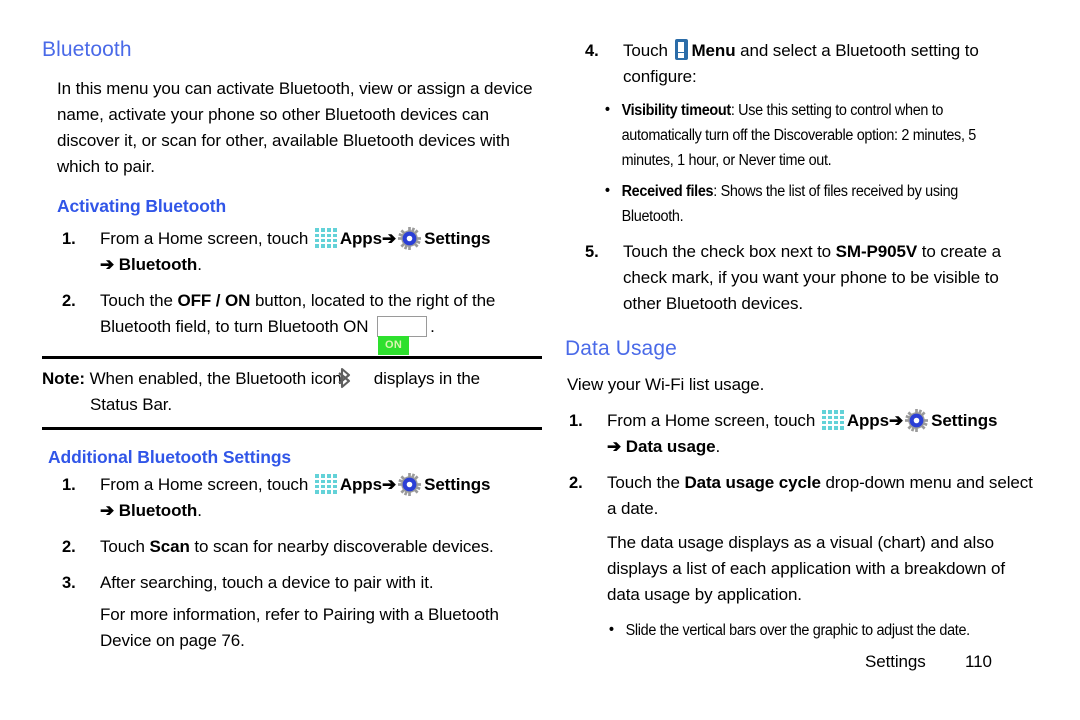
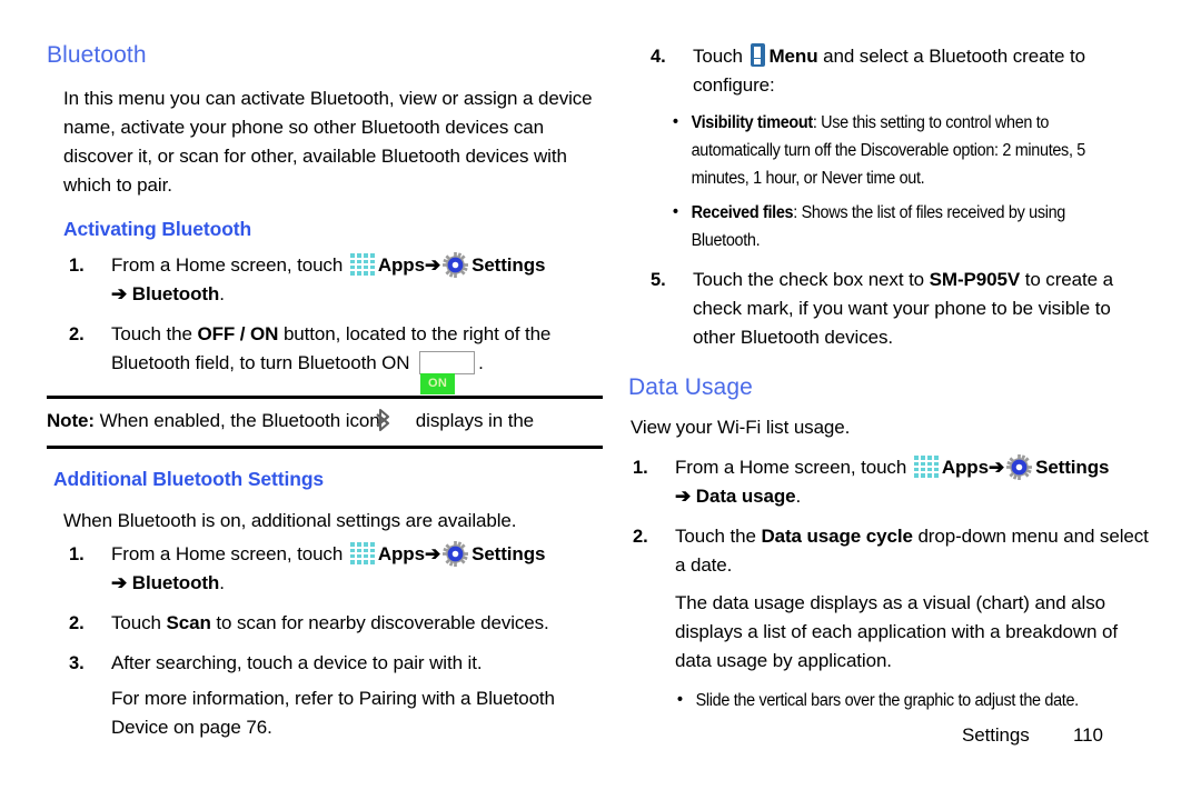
  Bluetooth
  In this menu you can activate Bluetooth, view or assign a device name, activate your phone so other Bluetooth devices can discover it, or scan for other, available Bluetooth devices with which to pair.
  Activating Bluetooth
  1.
  From a Home screen, touch Apps➔ Settings
  ➔ Bluetooth.
  2.
  Touch the OFF / ON button, located to the right of the Bluetooth field, to turn Bluetooth ON
  ON
  .
  Note: When enabled, the Bluetooth icon displays in the
- Status Bar.
  Additional Bluetooth Settings
+ When Bluetooth is on, additional settings are available.
  1.
  From a Home screen, touch Apps➔ Settings
  ➔ Bluetooth.
  2.
  Touch Scan to scan for nearby discoverable devices.
  3.
  After searching, touch a device to pair with it.
  For more information, refer to Pairing with a Bluetooth Device on page 76.
  4.
- Touch Menu and select a Bluetooth setting to configure:
+ Touch Menu and select a Bluetooth create to configure:
  Visibility timeout: Use this setting to control when to automatically turn off the Discoverable option: 2 minutes, 5 minutes, 1 hour, or Never time out.
  Received files: Shows the list of files received by using Bluetooth.
  5.
  Touch the check box next to SM-P905V to create a check mark, if you want your phone to be visible to other Bluetooth devices.
  Data Usage
  View your Wi-Fi list usage.
  1.
  From a Home screen, touch Apps➔ Settings
  ➔ Data usage.
  2.
  Touch the Data usage cycle drop-down menu and select a date.
  The data usage displays as a visual (chart) and also displays a list of each application with a breakdown of data usage by application.
  Slide the vertical bars over the graphic to adjust the date.
  Settings
  110
